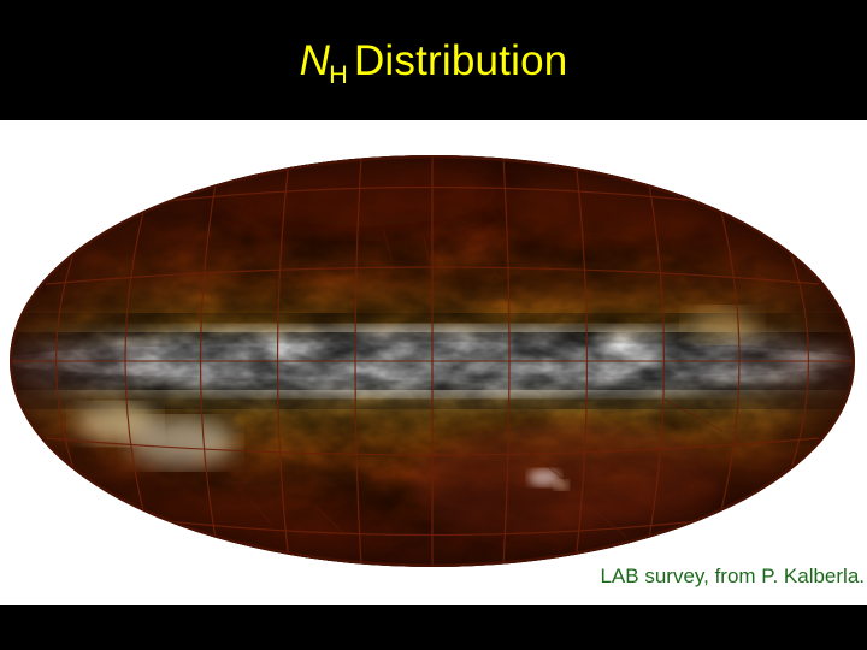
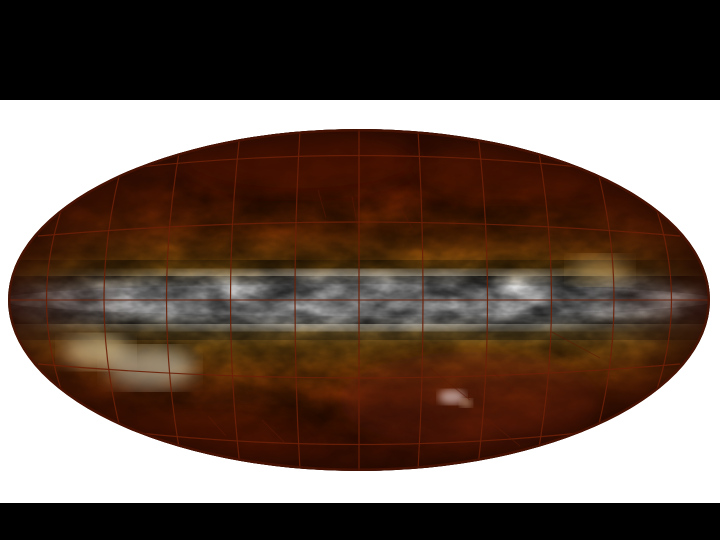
- NH Distribution
- LAB survey, from P. Kalberla.
